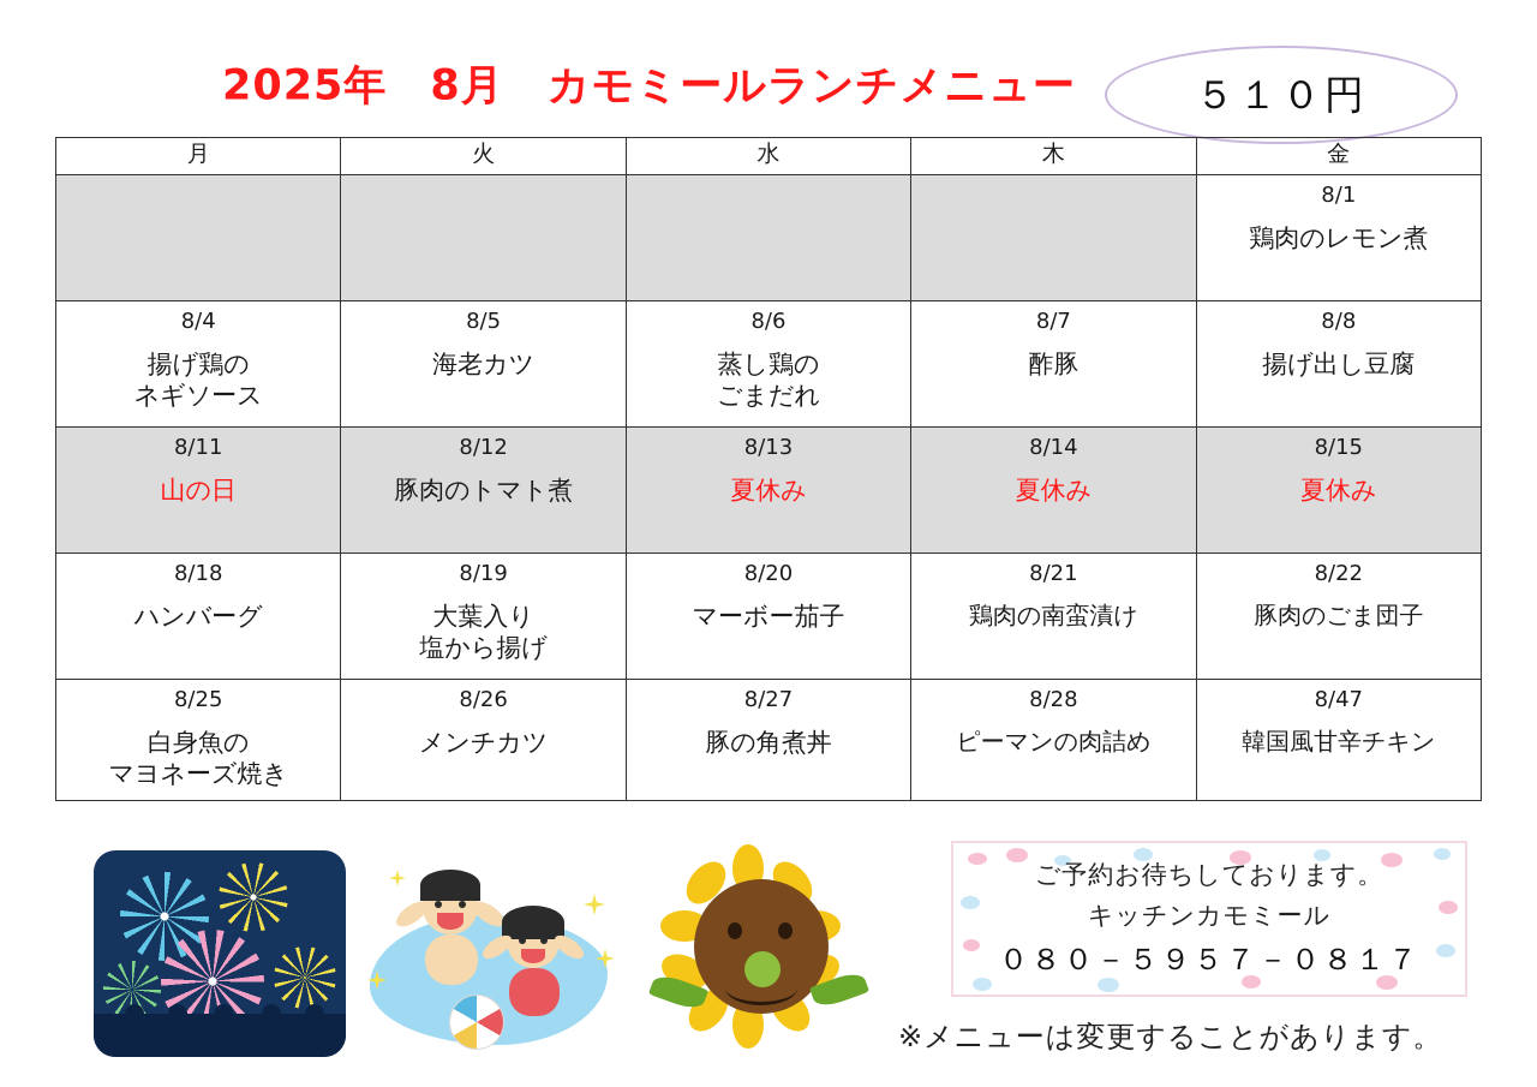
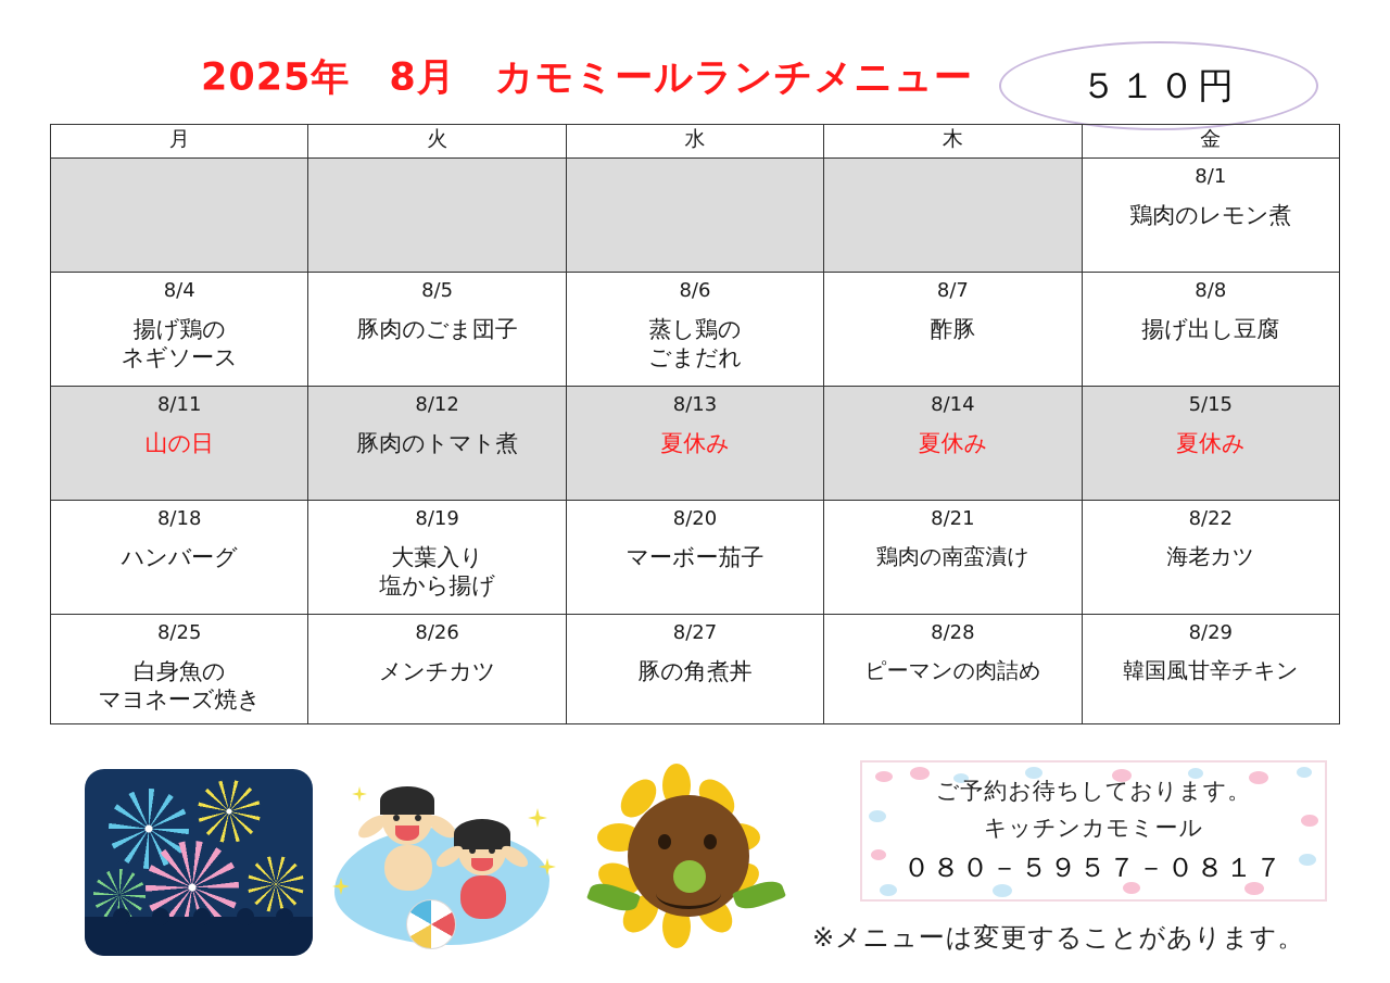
  2025年 8月 カモミールランチメニュー
  ５１０円
  月	火	水	木	金
  				8/1 鶏肉のレモン煮
- 8/4 揚げ鶏の ネギソース	8/5 海老カツ	8/6 蒸し鶏の ごまだれ	8/7 酢豚	8/8 揚げ出し豆腐
+ 8/4 揚げ鶏の ネギソース	8/5 豚肉のごま団子	8/6 蒸し鶏の ごまだれ	8/7 酢豚	8/8 揚げ出し豆腐
- 8/11 山の日	8/12 豚肉のトマト煮	8/13 夏休み	8/14 夏休み	8/15 夏休み
+ 8/11 山の日	8/12 豚肉のトマト煮	8/13 夏休み	8/14 夏休み	5/15 夏休み
- 8/18 ハンバーグ	8/19 大葉入り 塩から揚げ	8/20 マーボー茄子	8/21 鶏肉の南蛮漬け	8/22 豚肉のごま団子
+ 8/18 ハンバーグ	8/19 大葉入り 塩から揚げ	8/20 マーボー茄子	8/21 鶏肉の南蛮漬け	8/22 海老カツ
- 8/25 白身魚の マヨネーズ焼き	8/26 メンチカツ	8/27 豚の角煮丼	8/28 ピーマンの肉詰め	8/47 韓国風甘辛チキン
+ 8/25 白身魚の マヨネーズ焼き	8/26 メンチカツ	8/27 豚の角煮丼	8/28 ピーマンの肉詰め	8/29 韓国風甘辛チキン
  ご予約お待ちしております。
  キッチンカモミール
  ０８０－５９５７－０８１７
  ※メニューは変更することがあります。
